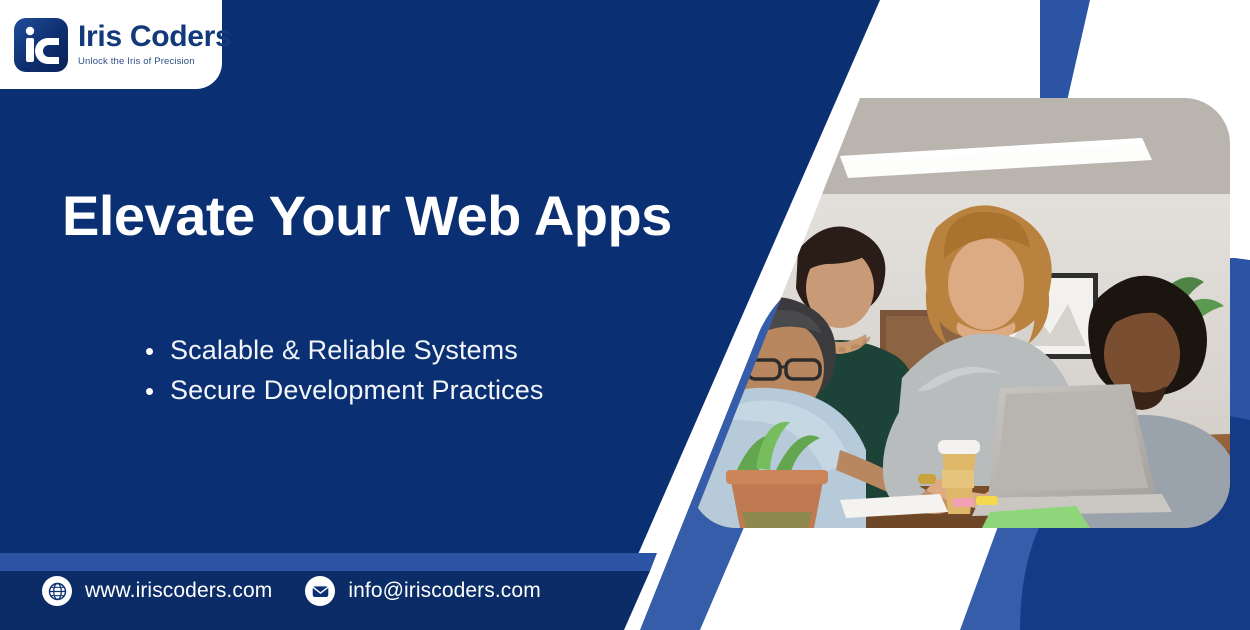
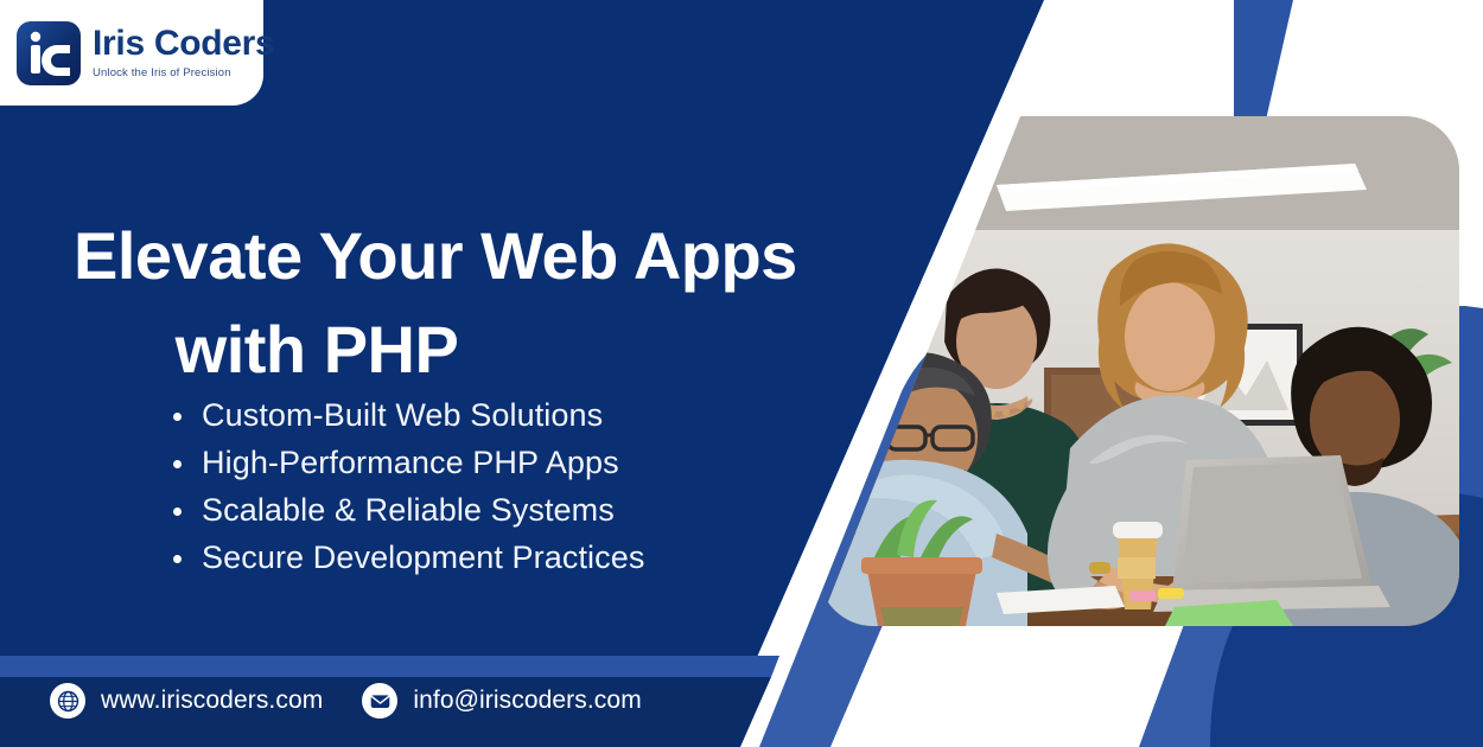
  Iris Coders
  Unlock the Iris of Precision
  Elevate Your Web Apps
+ with PHP
+ Custom-Built Web Solutions
+ High-Performance PHP Apps
  Scalable & Reliable Systems
  Secure Development Practices
  www.iriscoders.com
  info@iriscoders.com
